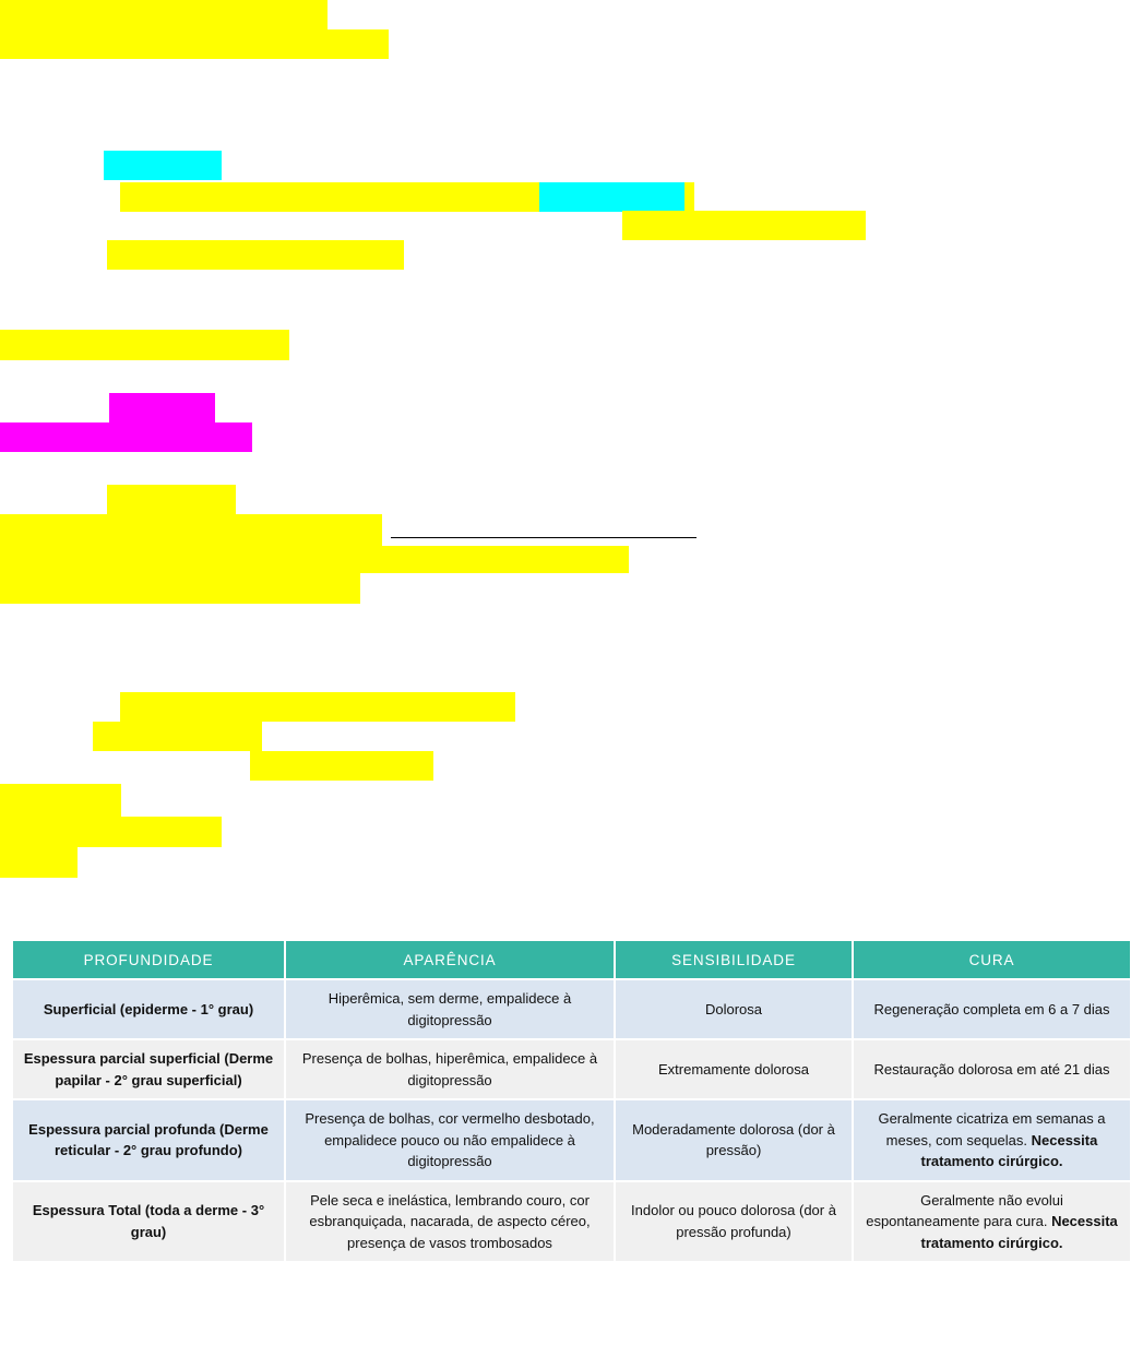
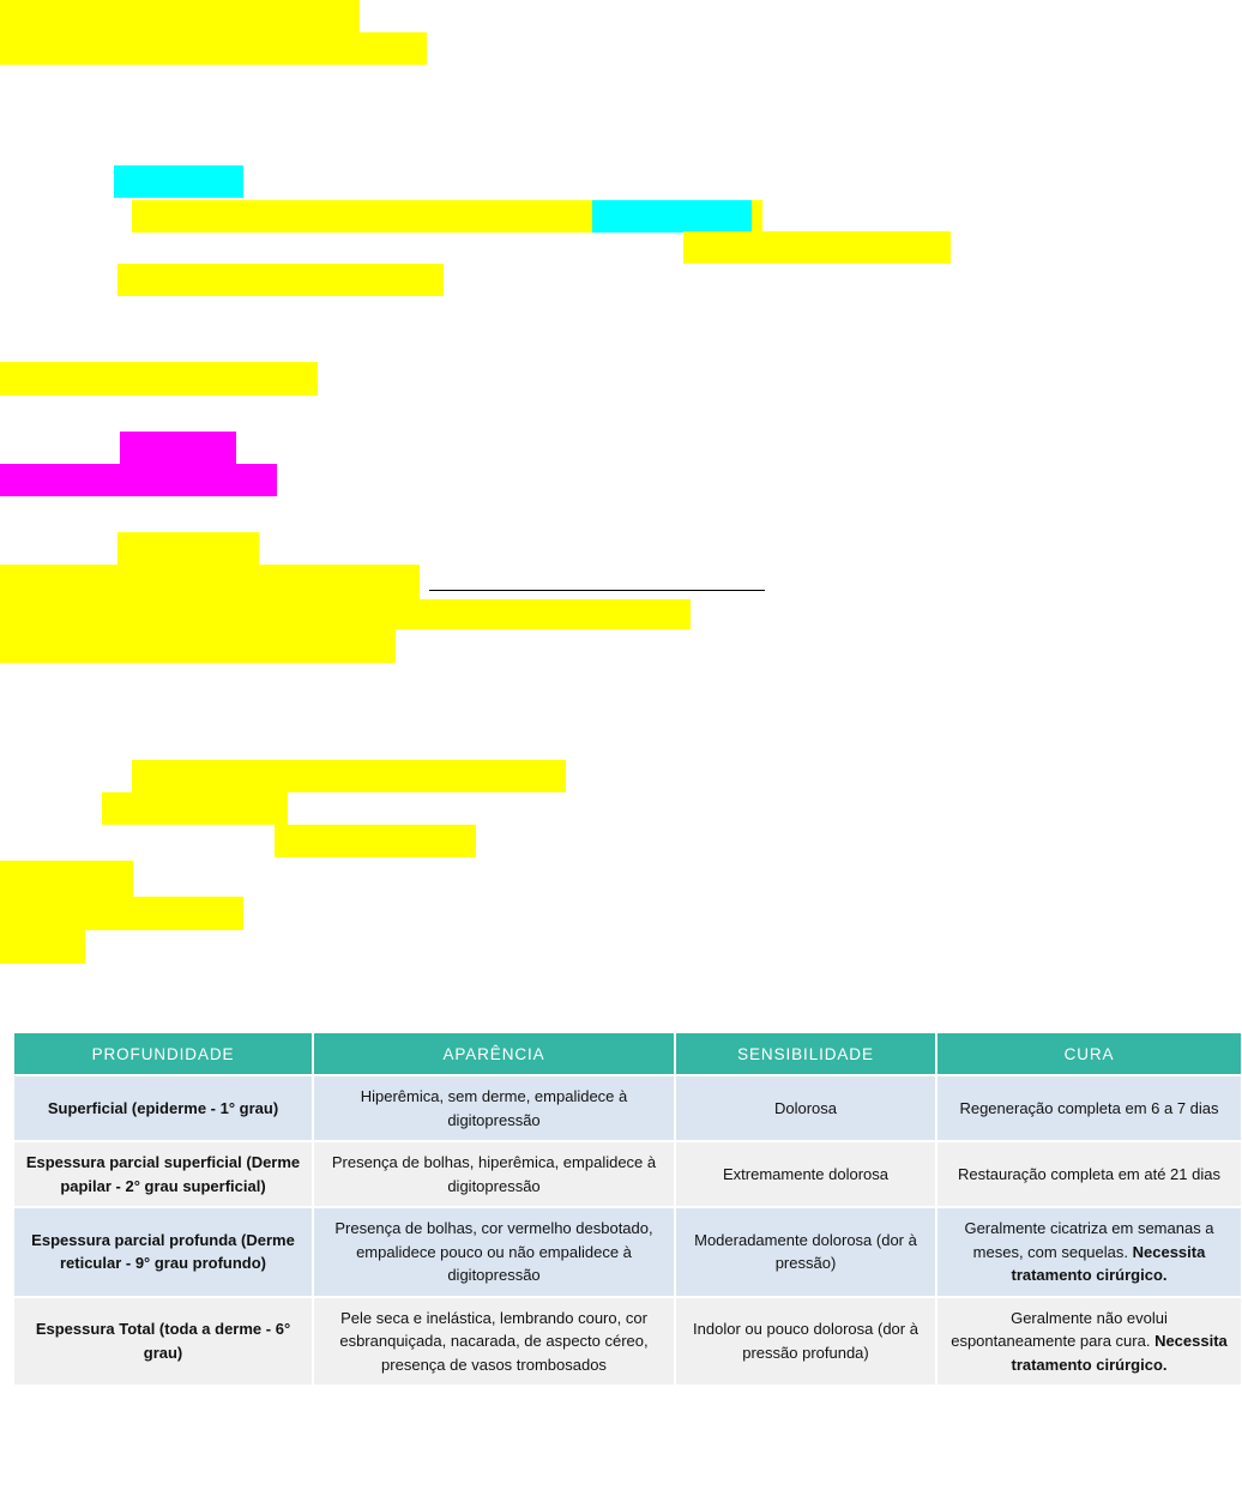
  PROFUNDIDADE	APARÊNCIA	SENSIBILIDADE	CURA
  Superficial (epiderme - 1° grau)	Hiperêmica, sem derme, empalidece à digitopressão	Dolorosa	Regeneração completa em 6 a 7 dias
- Espessura parcial superficial (Derme papilar - 2° grau superficial)	Presença de bolhas, hiperêmica, empalidece à digitopressão	Extremamente dolorosa	Restauração dolorosa em até 21 dias
+ Espessura parcial superficial (Derme papilar - 2° grau superficial)	Presença de bolhas, hiperêmica, empalidece à digitopressão	Extremamente dolorosa	Restauração completa em até 21 dias
- Espessura parcial profunda (Derme reticular - 2° grau profundo)	Presença de bolhas, cor vermelho desbotado, empalidece pouco ou não empalidece à digitopressão	Moderadamente dolorosa (dor à pressão)	Geralmente cicatriza em semanas a meses, com sequelas. Necessita tratamento cirúrgico.
+ Espessura parcial profunda (Derme reticular - 9° grau profundo)	Presença de bolhas, cor vermelho desbotado, empalidece pouco ou não empalidece à digitopressão	Moderadamente dolorosa (dor à pressão)	Geralmente cicatriza em semanas a meses, com sequelas. Necessita tratamento cirúrgico.
- Espessura Total (toda a derme - 3° grau)	Pele seca e inelástica, lembrando couro, cor esbranquiçada, nacarada, de aspecto céreo, presença de vasos trombosados	Indolor ou pouco dolorosa (dor à pressão profunda)	Geralmente não evolui espontaneamente para cura. Necessita tratamento cirúrgico.
+ Espessura Total (toda a derme - 6° grau)	Pele seca e inelástica, lembrando couro, cor esbranquiçada, nacarada, de aspecto céreo, presença de vasos trombosados	Indolor ou pouco dolorosa (dor à pressão profunda)	Geralmente não evolui espontaneamente para cura. Necessita tratamento cirúrgico.
